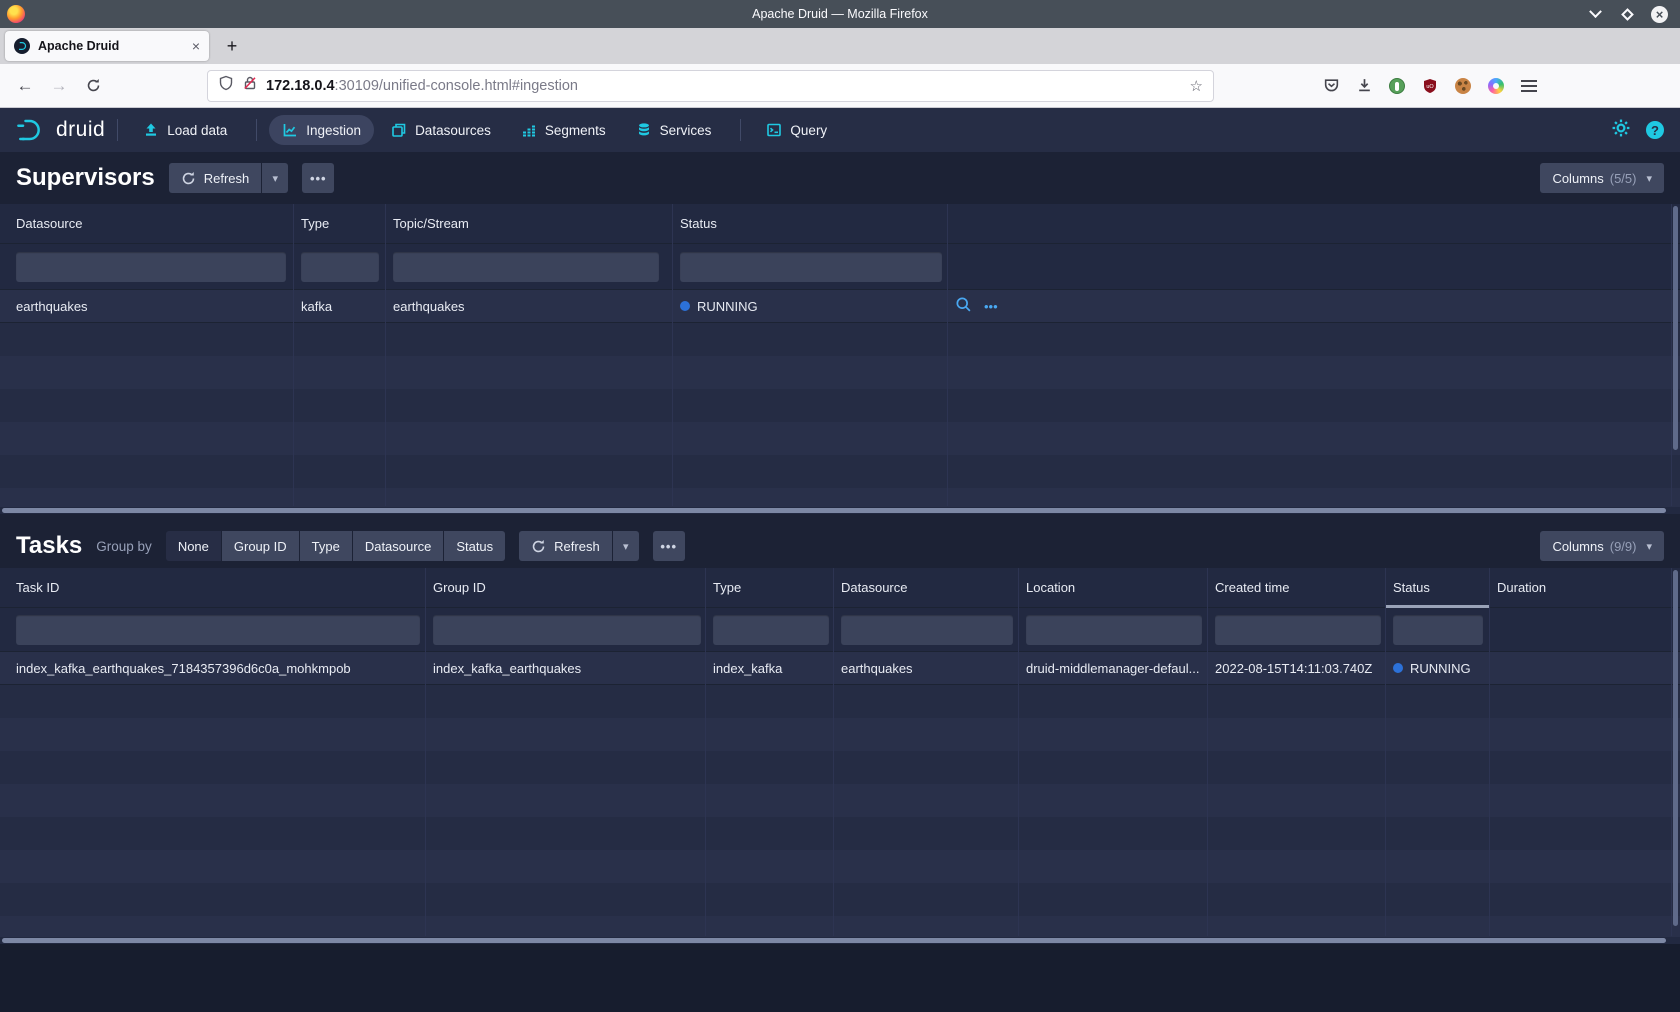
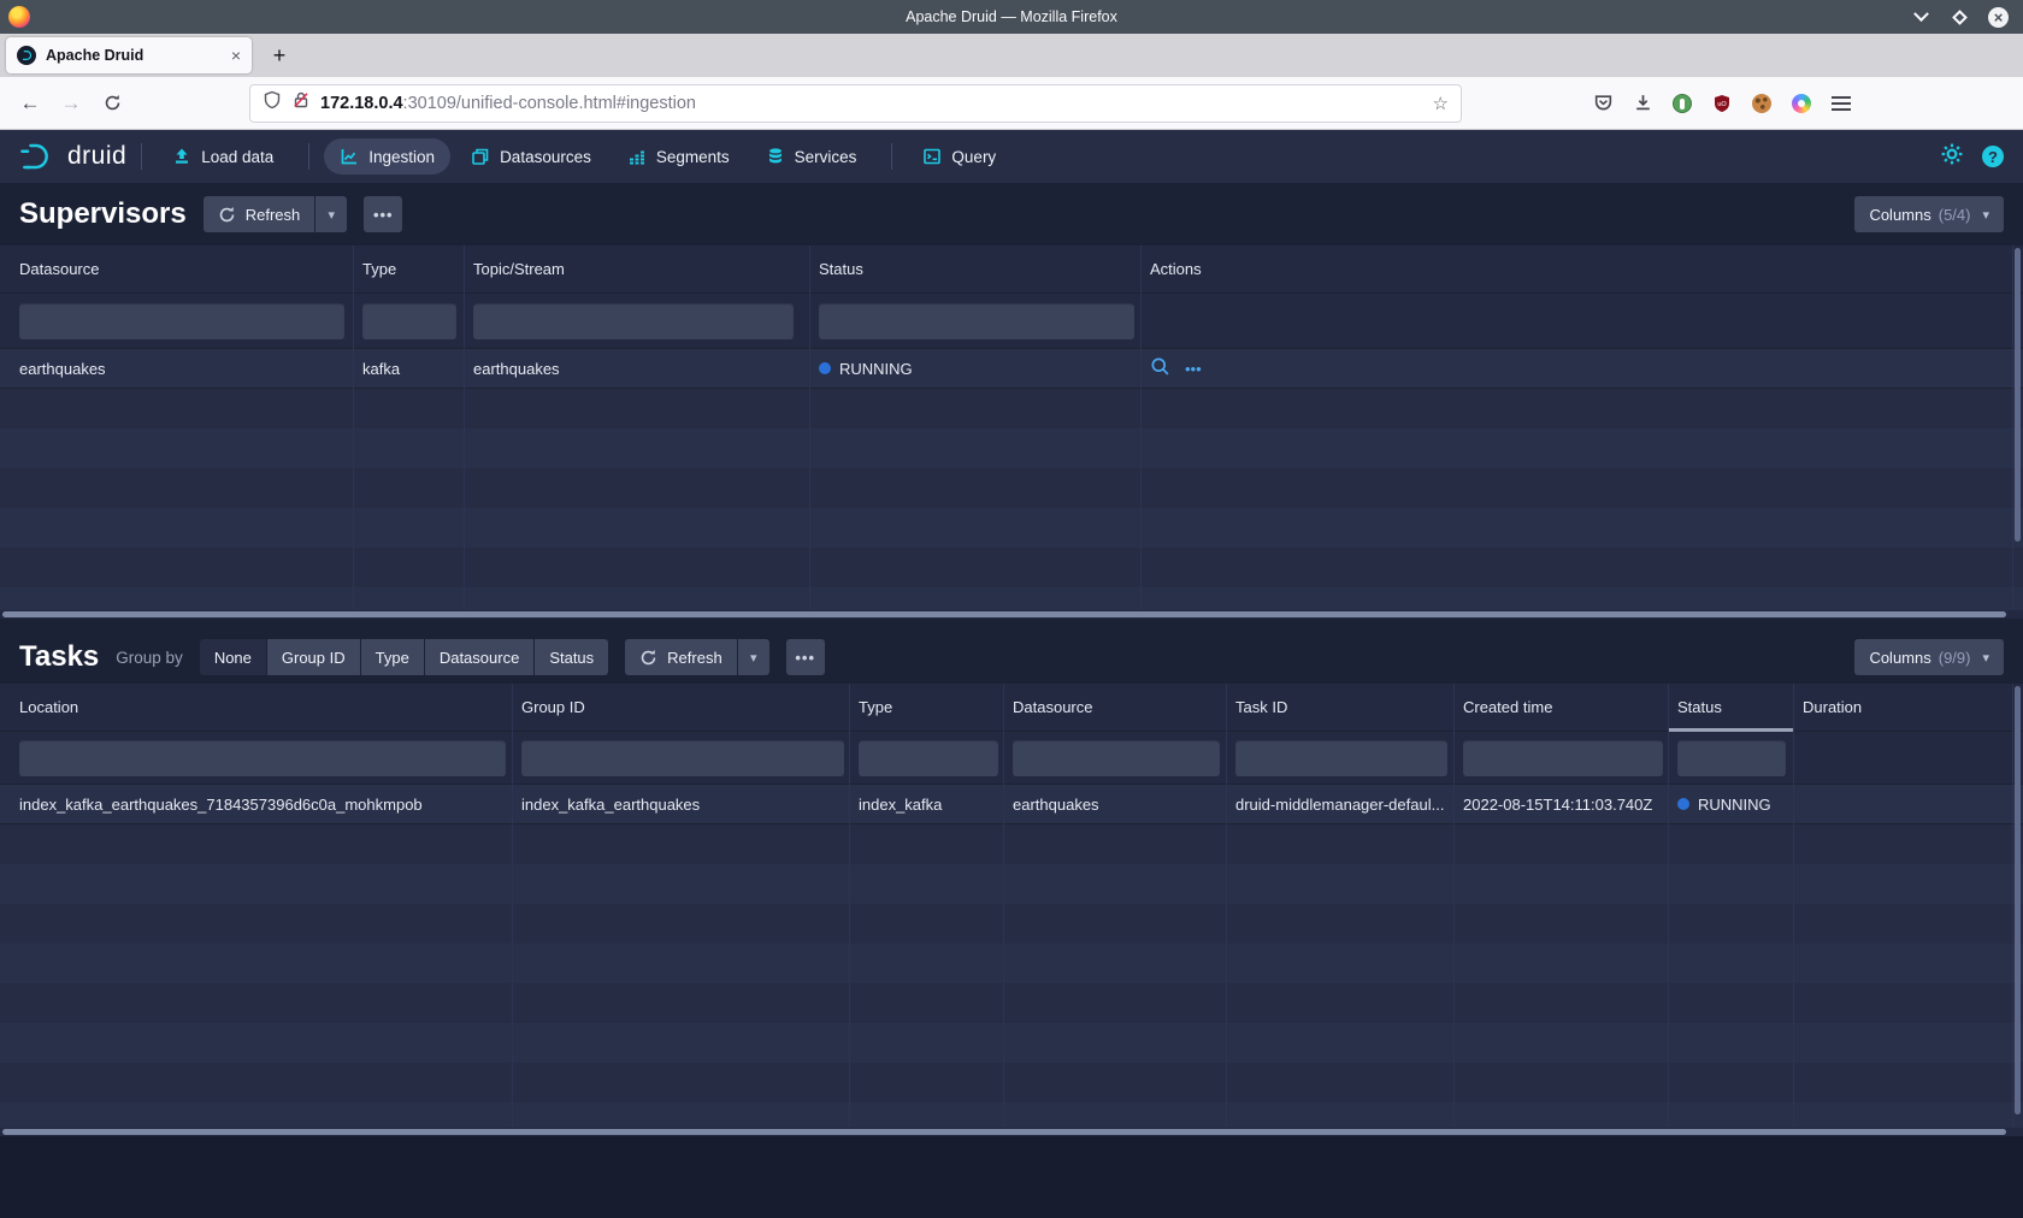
  Apache Druid — Mozilla Firefox
  ×
  Apache Druid
  ×
  +
  ←
  →
  172.18.0.4:30109/unified-console.html#ingestion
  ☆
  druid
  Load data
  Ingestion
  Datasources
  Segments
  Services
  Query
  ?
  Supervisors
  Refresh
  ▾
  •••
  Columns
- (5/5)
+ (5/4)
  ▾
  Datasource
  Type
  Topic/Stream
  Status
+ Actions
  earthquakes
  kafka
  earthquakes
  RUNNING
  •••
  Tasks
  Group by
  None
  Group ID
  Type
  Datasource
  Status
  Refresh
  ▾
  •••
  Columns
  (9/9)
  ▾
- Task ID
+ Location
  Group ID
  Type
  Datasource
- Location
+ Task ID
  Created time
  Status
  Duration
  index_kafka_earthquakes_7184357396d6c0a_mohkmpob
  index_kafka_earthquakes
  index_kafka
  earthquakes
  druid-middlemanager-defaul...
  2022-08-15T14:11:03.740Z
  RUNNING
